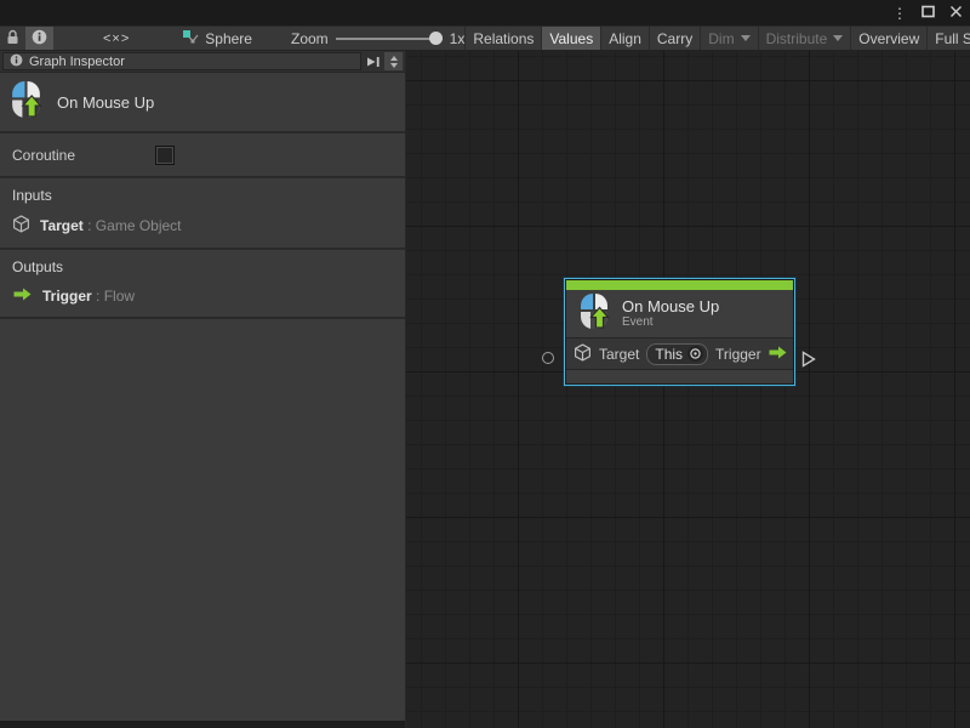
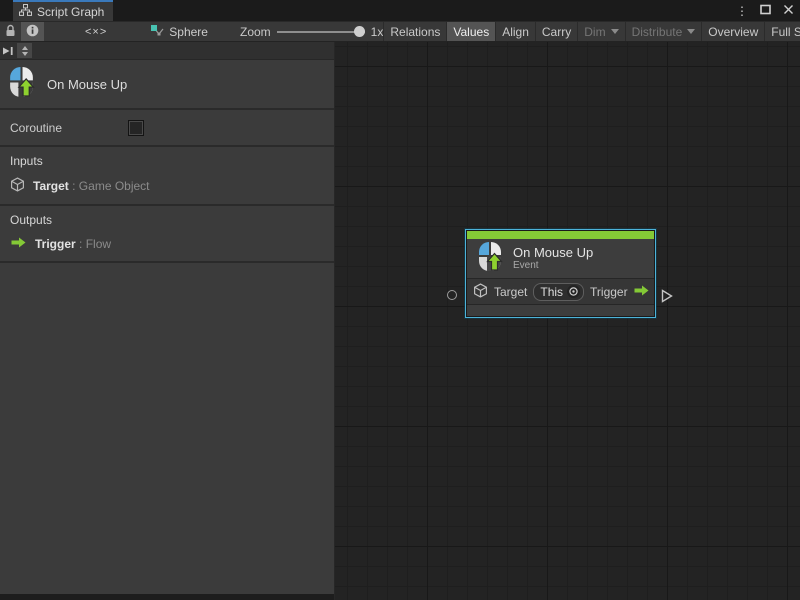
+ Script Graph
  ⋮
  <×>
  Sphere
  Zoom
  1x
  Relations
  Values
  Align
  Carry
  Dim
  Distribute
  Overview
- Graph Inspector
  On Mouse Up
  Coroutine
  Inputs
  Target : Game Object
  Outputs
  Trigger : Flow
  On Mouse Up
  Event
  Target
  This
  Trigger
